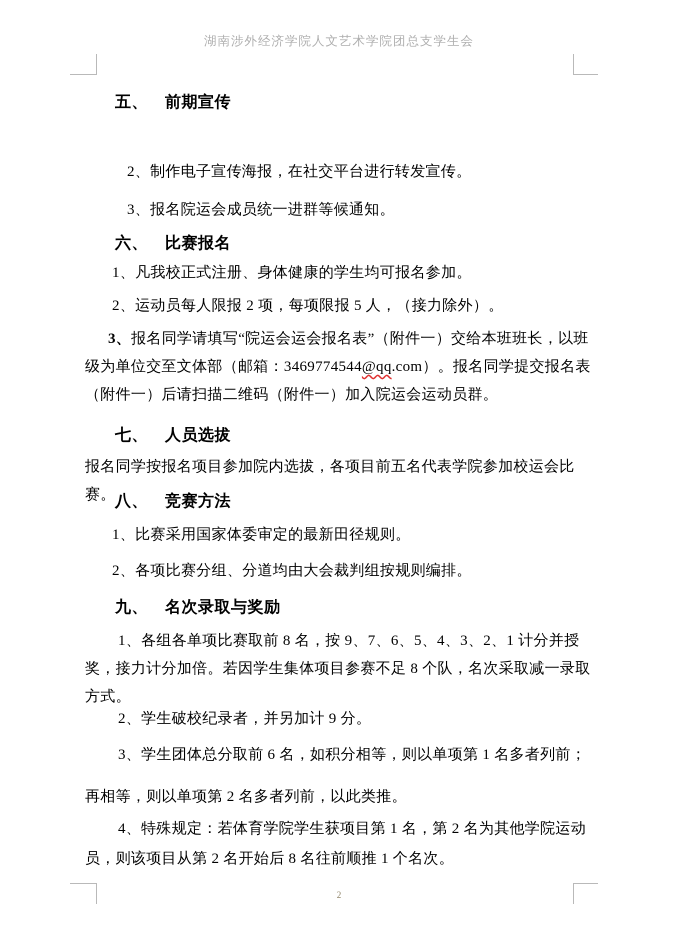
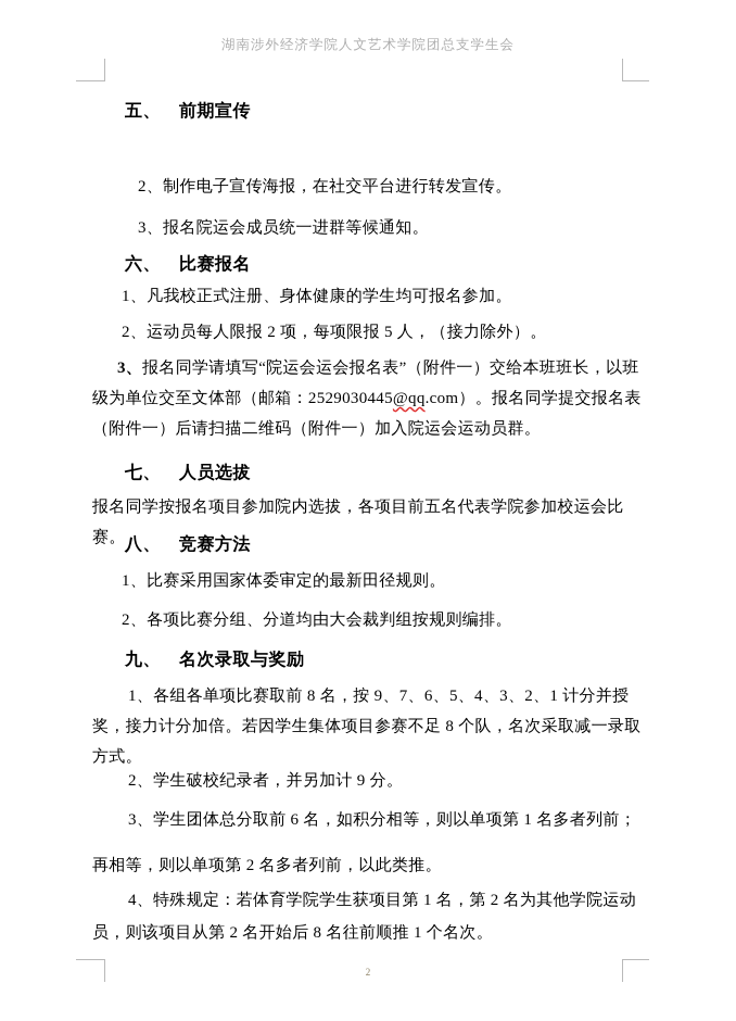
  湖南涉外经济学院人文艺术学院团总支学生会
  五、 前期宣传
  2、制作电子宣传海报，在社交平台进行转发宣传。
  3、报名院运会成员统一进群等候通知。
  六、 比赛报名
  1、凡我校正式注册、身体健康的学生均可报名参加。
  2、运动员每人限报 2 项，每项限报 5 人，（接力除外）。
- 3、报名同学请填写“院运会运会报名表”（附件一）交给本班班长，以班级为单位交至文体部（邮箱：3469774544@qq.com）。报名同学提交报名表（附件一）后请扫描二维码（附件一）加入院运会运动员群。
+ 3、报名同学请填写“院运会运会报名表”（附件一）交给本班班长，以班级为单位交至文体部（邮箱：2529030445@qq.com）。报名同学提交报名表（附件一）后请扫描二维码（附件一）加入院运会运动员群。
  七、 人员选拔
  报名同学按报名项目参加院内选拔，各项目前五名代表学院参加校运会比赛。
  八、 竞赛方法
  1、比赛采用国家体委审定的最新田径规则。
  2、各项比赛分组、分道均由大会裁判组按规则编排。
  九、 名次录取与奖励
  1、各组各单项比赛取前 8 名，按 9、7、6、5、4、3、2、1 计分并授奖，接力计分加倍。若因学生集体项目参赛不足 8 个队，名次采取减一录取方式。
  2、学生破校纪录者，并另加计 9 分。
  3、学生团体总分取前 6 名，如积分相等，则以单项第 1 名多者列前；再相等，则以单项第 2 名多者列前，以此类推。
  4、特殊规定：若体育学院学生获项目第 1 名，第 2 名为其他学院运动员，则该项目从第 2 名开始后 8 名往前顺推 1 个名次。
  2
